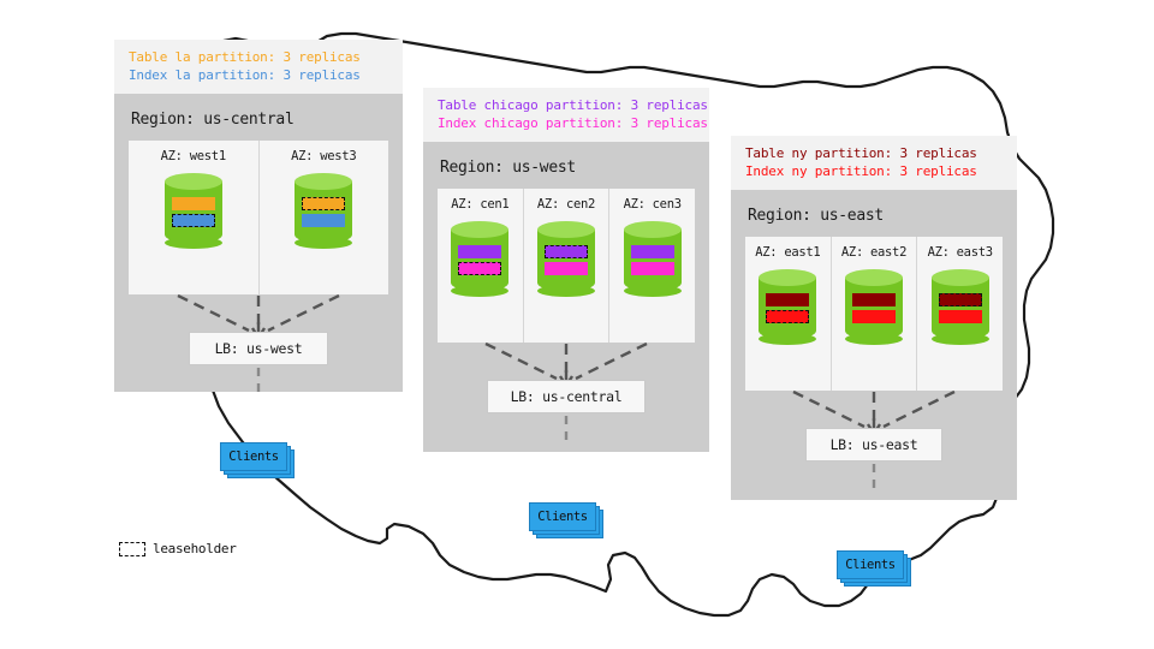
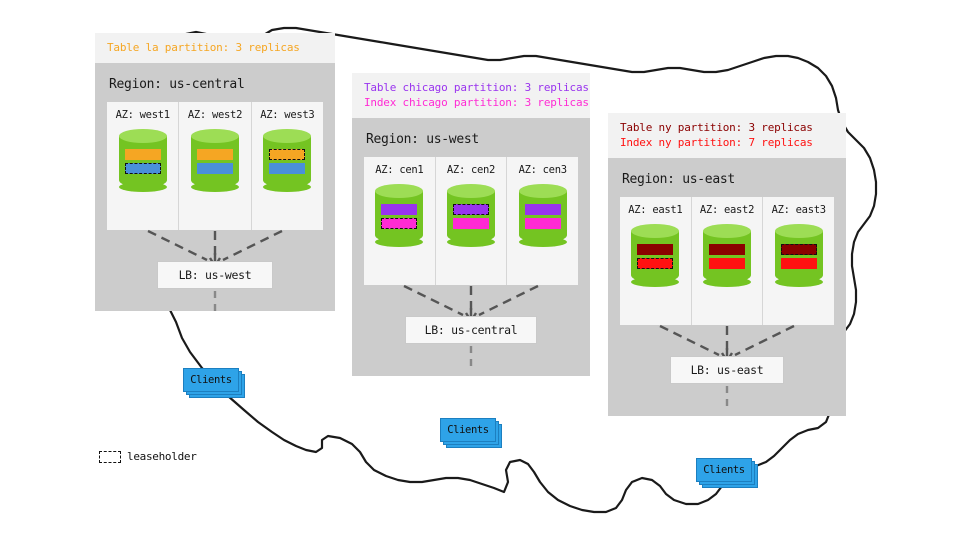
  Table la partition: 3 replicas
- Index la partition: 3 replicas
  Region: us-central
  AZ: west1
+ AZ: west2
  AZ: west3
  LB: us-west
  Clients
  Table chicago partition: 3 replicas
  Index chicago partition: 3 replicas
  Region: us-west
  AZ: cen1
  AZ: cen2
  AZ: cen3
  LB: us-central
  Clients
  Table ny partition: 3 replicas
- Index ny partition: 3 replicas
+ Index ny partition: 7 replicas
  Region: us-east
  AZ: east1
  AZ: east2
  AZ: east3
  LB: us-east
  Clients
  leaseholder
